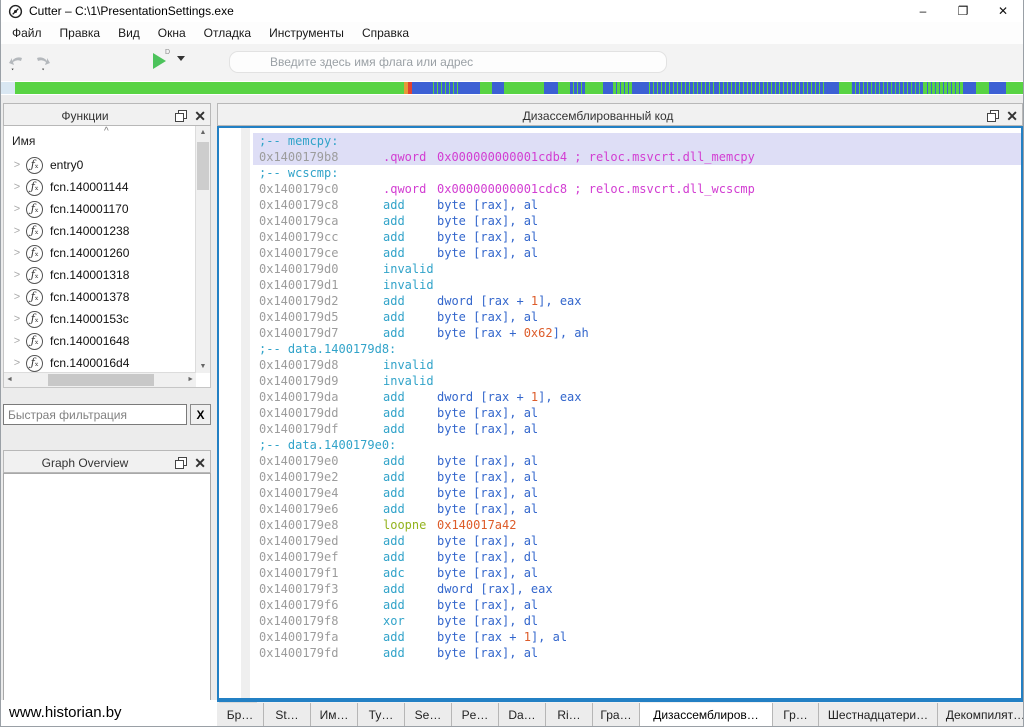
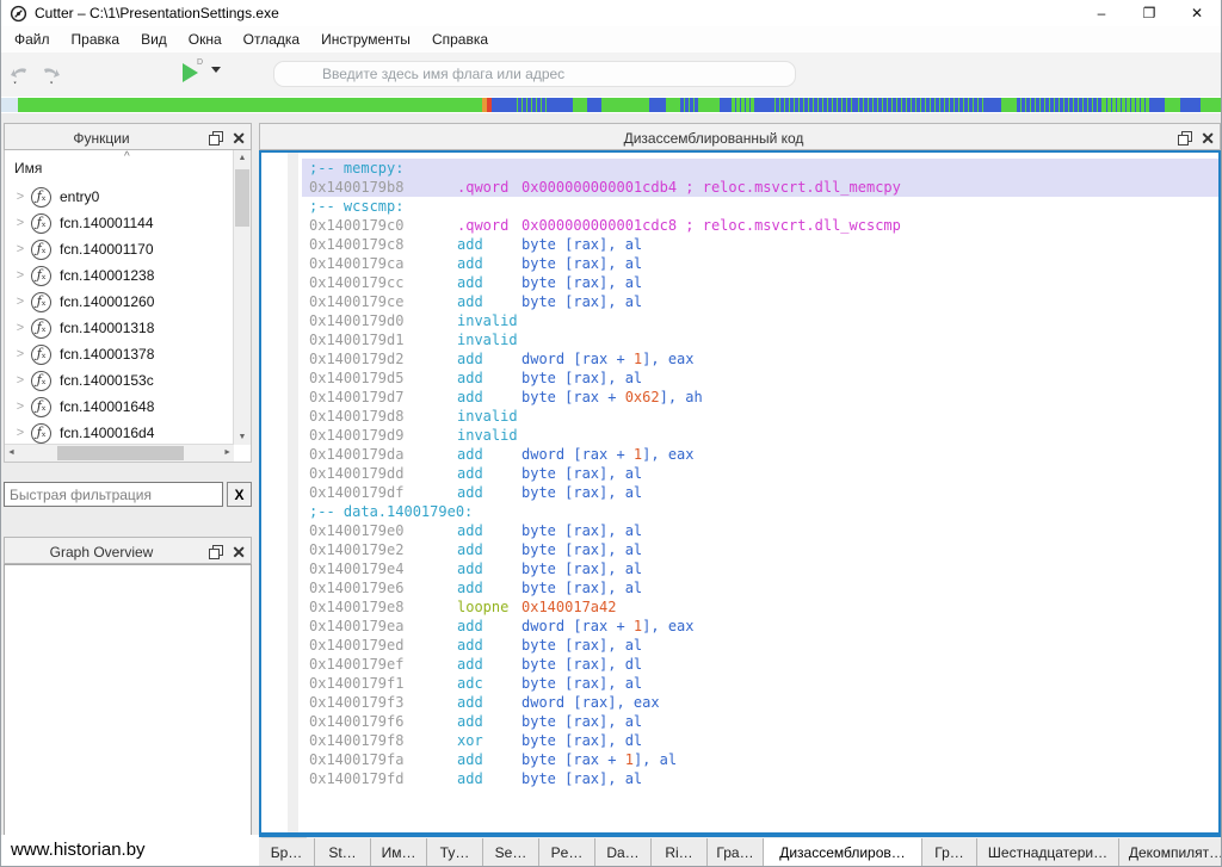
  Cutter – C:\1\PresentationSettings.exe
  –
  ❐
  ✕
  Файл
  Правка
  Вид
  Окна
  Отладка
  Инструменты
  Справка
  Введите здесь имя флага или адрес
  Функции
  ✕
  ^
  Имя
  >
  ƒ
  entry0
  >
  ƒ
  fcn.140001144
  >
  ƒ
  fcn.140001170
  >
  ƒ
  fcn.140001238
  >
  ƒ
  fcn.140001260
  >
  ƒ
  fcn.140001318
  >
  ƒ
  fcn.140001378
  >
  ƒ
  fcn.14000153c
  >
  ƒ
  fcn.140001648
  >
  ƒ
  fcn.1400016d4
  Быстрая фильтрация
  X
  Graph Overview
  ✕
  Дизассемблированный код
  ✕
  ;-- memcpy:
  0x1400179b8 .qword 0x000000000001cdb4 ; reloc.msvcrt.dll_memcpy
  ;-- wcscmp:
  0x1400179c0 .qword 0x000000000001cdc8 ; reloc.msvcrt.dll_wcscmp
  0x1400179c8 add byte [rax], al
  0x1400179ca add byte [rax], al
  0x1400179cc add byte [rax], al
  0x1400179ce add byte [rax], al
  0x1400179d0 invalid
  0x1400179d1 invalid
  0x1400179d2 add dword [rax + 1], eax
  0x1400179d5 add byte [rax], al
  0x1400179d7 add byte [rax + 0x62], ah
- ;-- data.1400179d8:
  0x1400179d8 invalid
  0x1400179d9 invalid
  0x1400179da add dword [rax + 1], eax
  0x1400179dd add byte [rax], al
  0x1400179df add byte [rax], al
  ;-- data.1400179e0:
  0x1400179e0 add byte [rax], al
  0x1400179e2 add byte [rax], al
  0x1400179e4 add byte [rax], al
  0x1400179e6 add byte [rax], al
  0x1400179e8 loopne 0x140017a42
+ 0x1400179ea add dword [rax + 1], eax
  0x1400179ed add byte [rax], al
  0x1400179ef add byte [rax], dl
  0x1400179f1 adc byte [rax], al
  0x1400179f3 add dword [rax], eax
  0x1400179f6 add byte [rax], al
  0x1400179f8 xor byte [rax], dl
  0x1400179fa add byte [rax + 1], al
  0x1400179fd add byte [rax], al
  www.historian.by
  Бр…
  St…
  Им…
  Ту…
  Se…
  Pe…
  Da…
  Ri…
  Гра…
  Дизассемблиров…
  Гр…
  Шестнадцатери…
  Декомпилят…
